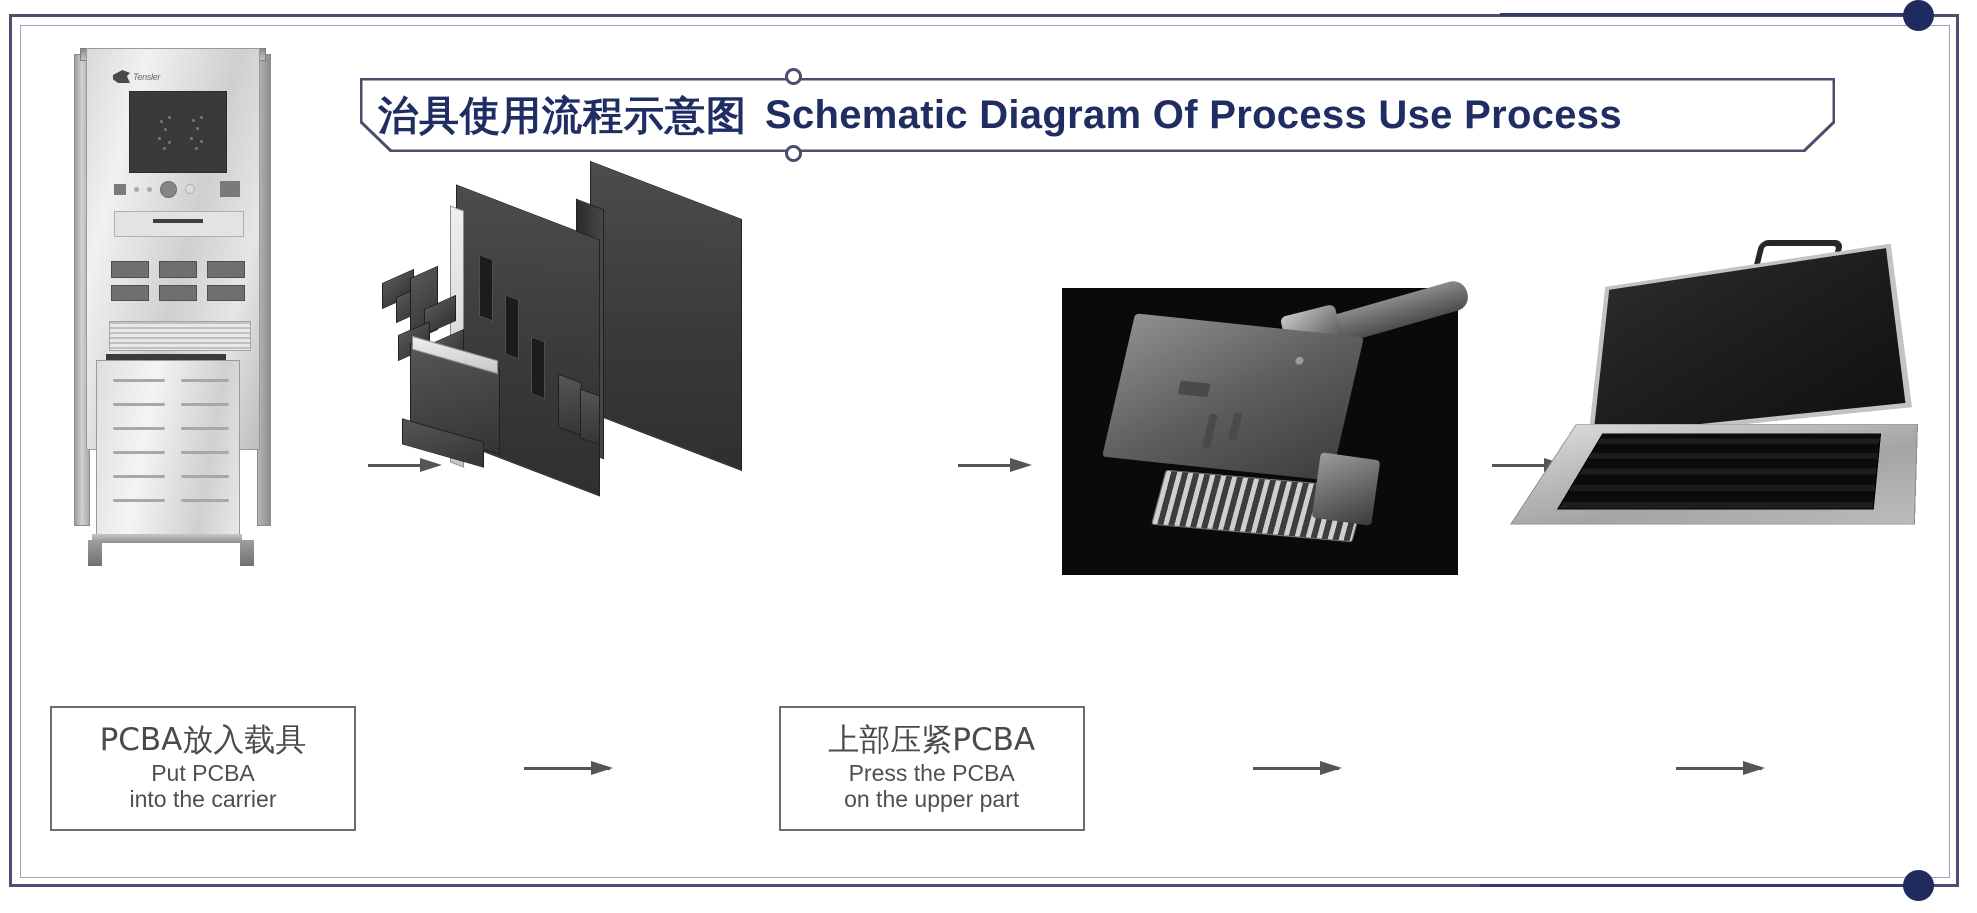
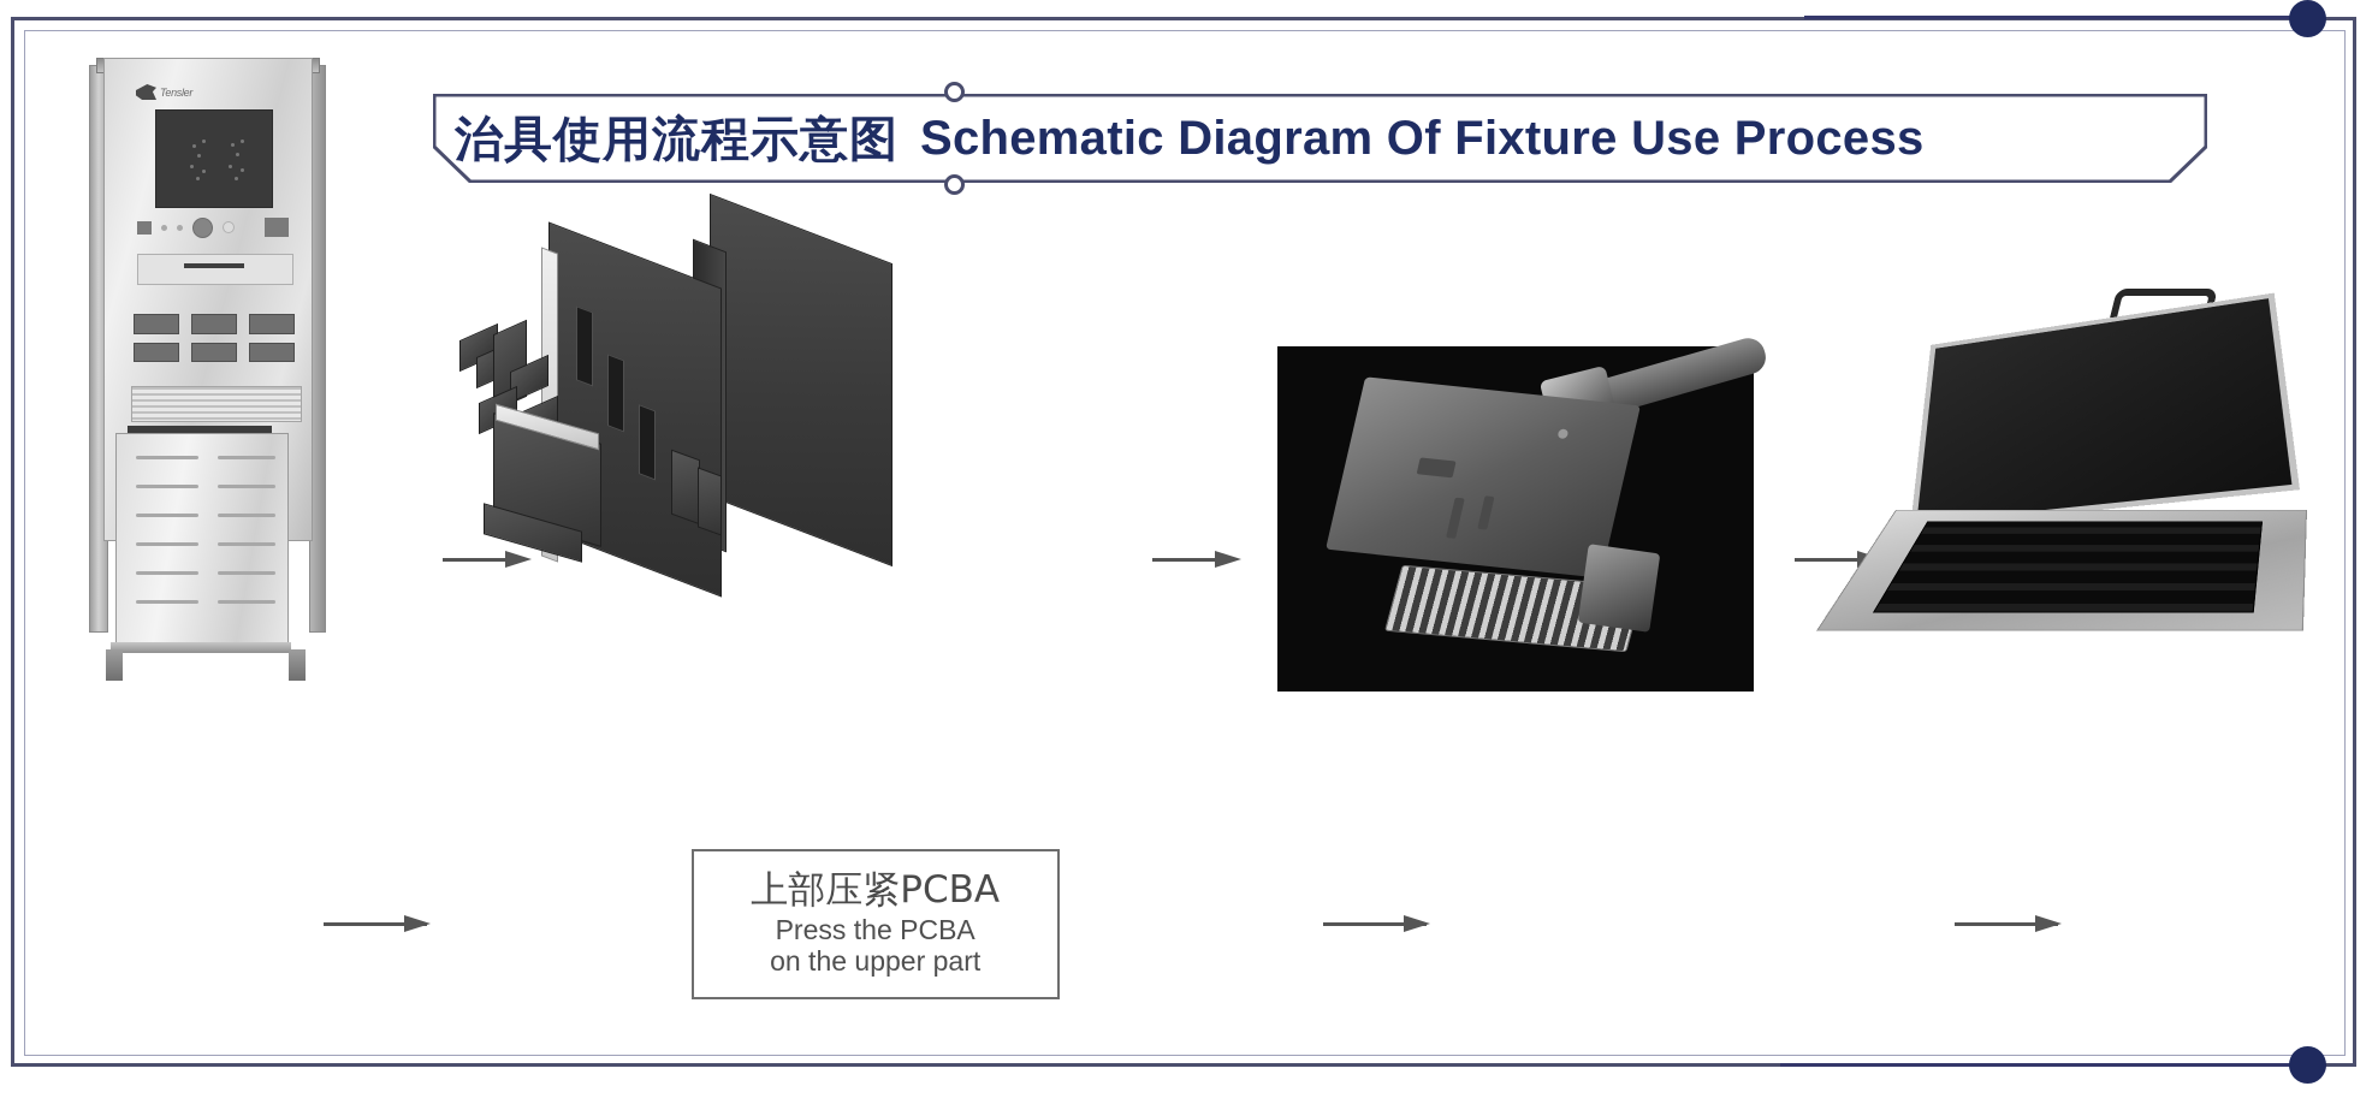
  治具使用流程示意图
- Schematic Diagram Of Process Use Process
+ Schematic Diagram Of Fixture Use Process
  Tensler
- PCBA放入载具
- Put PCBA
- into the carrier
  上部压紧PCBA
  Press the PCBA
  on the upper part
